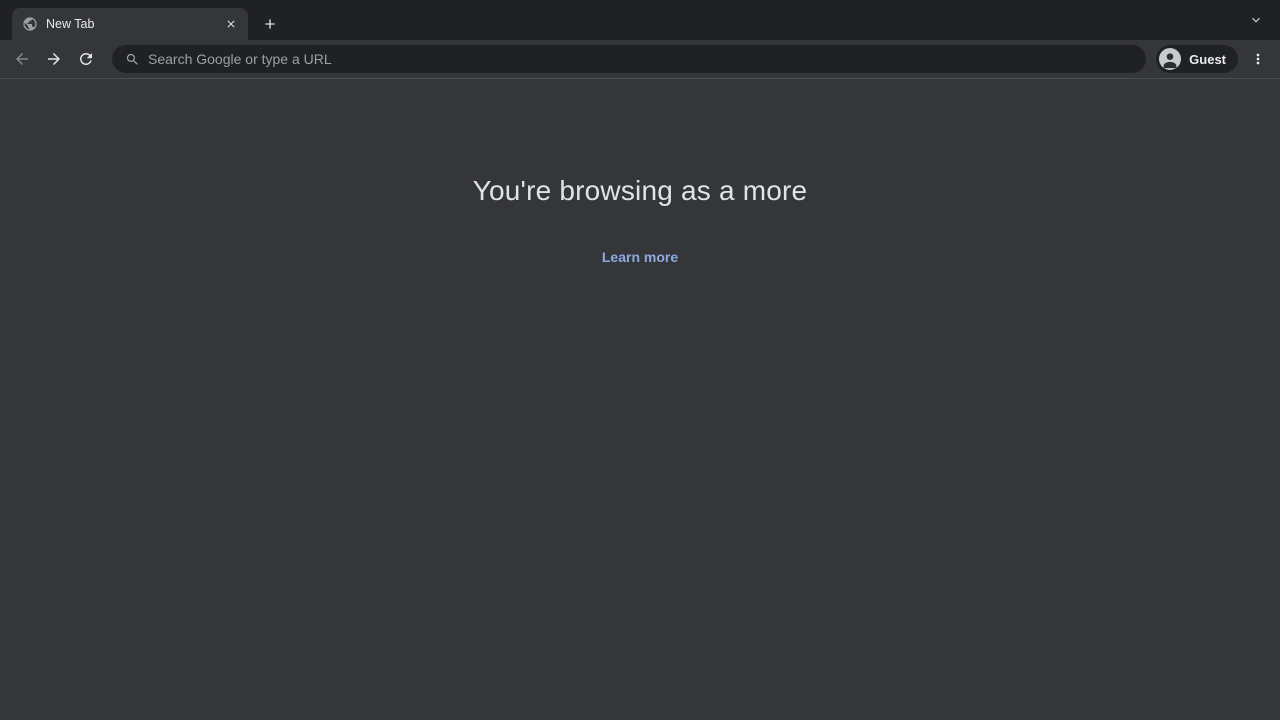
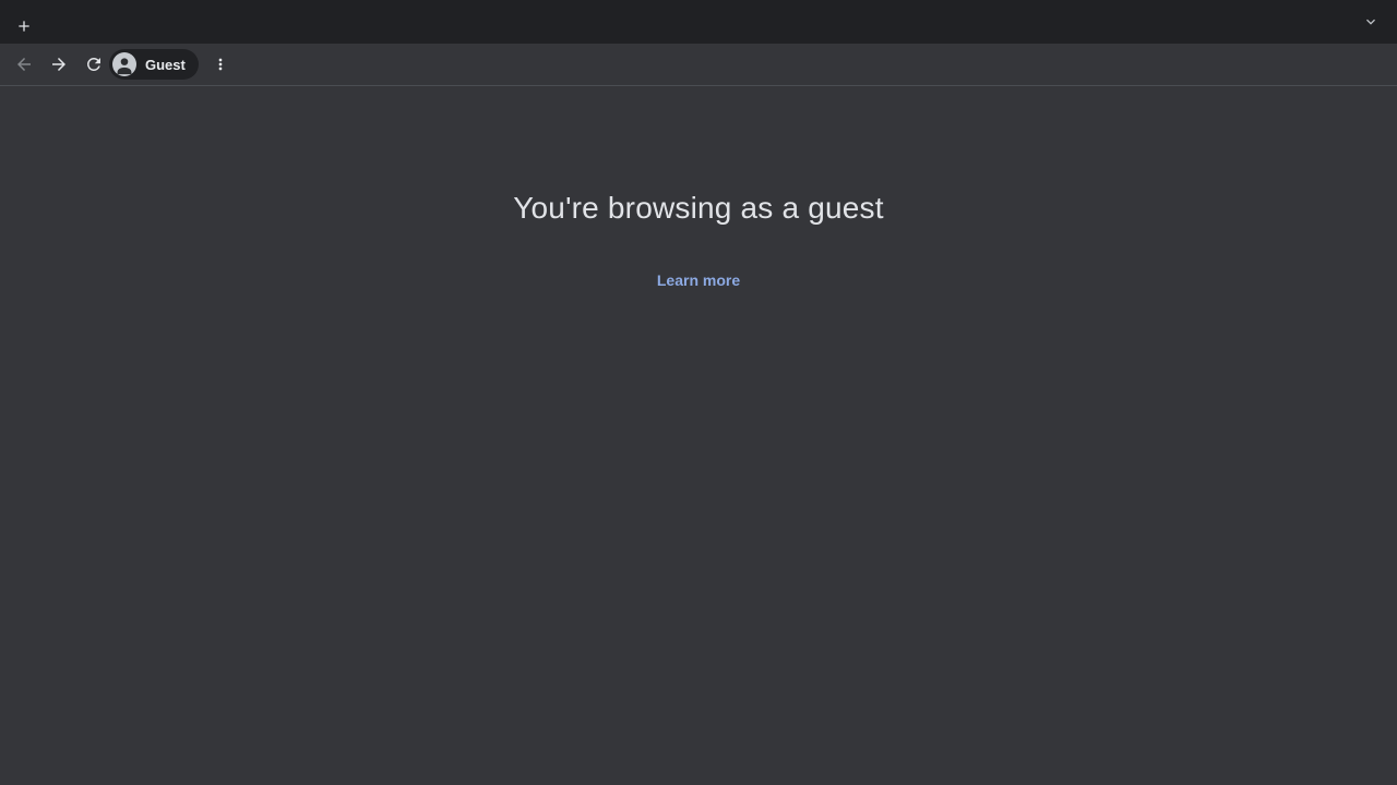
- New Tab
- Search Google or type a URL
  Guest
- You're browsing as a more
+ You're browsing as a guest
  Learn more
